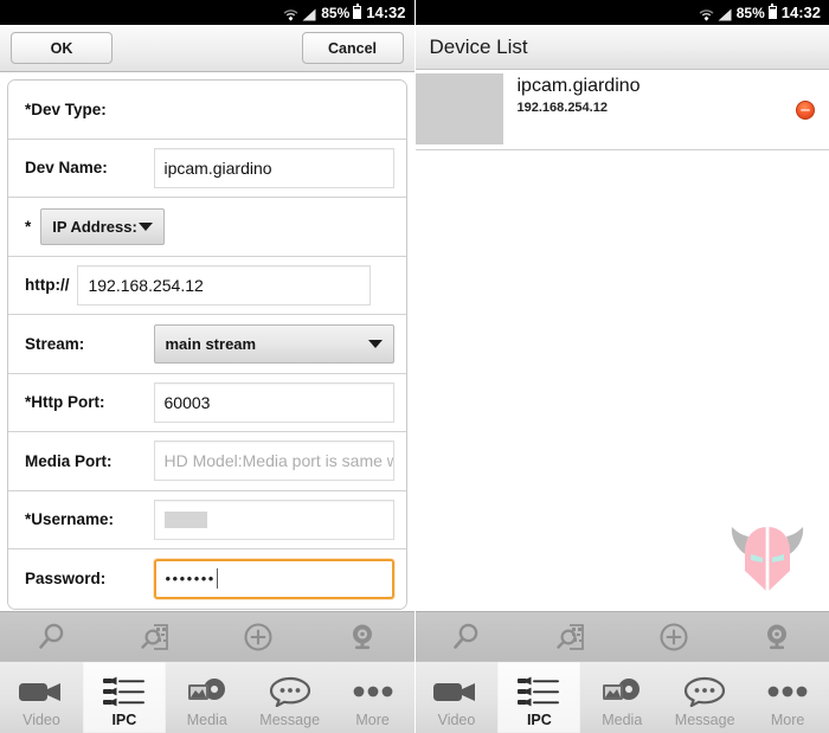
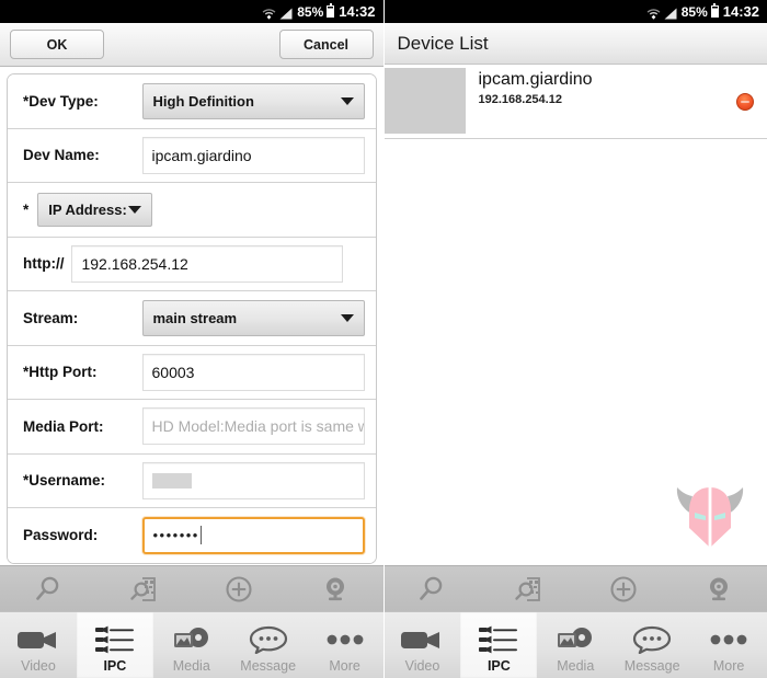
  85%
  14:32
  OK
  Cancel
  *Dev Type:
+ High Definition
  Dev Name:
  ipcam.giardino
  *
  IP Address:
  http://
  192.168.254.12
  Stream:
  main stream
  *Http Port:
  60003
  Media Port:
  HD Model:Media port is same w
  *Username:
  Password:
  •••••••
  Video
  IPC
  Media
  Message
  More
  85%
  14:32
  Device List
  ipcam.giardino
  192.168.254.12
  Video
  IPC
  Media
  Message
  More
